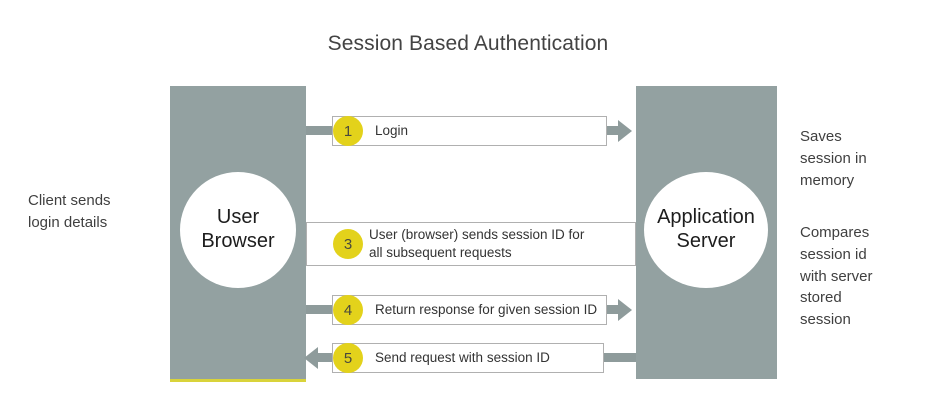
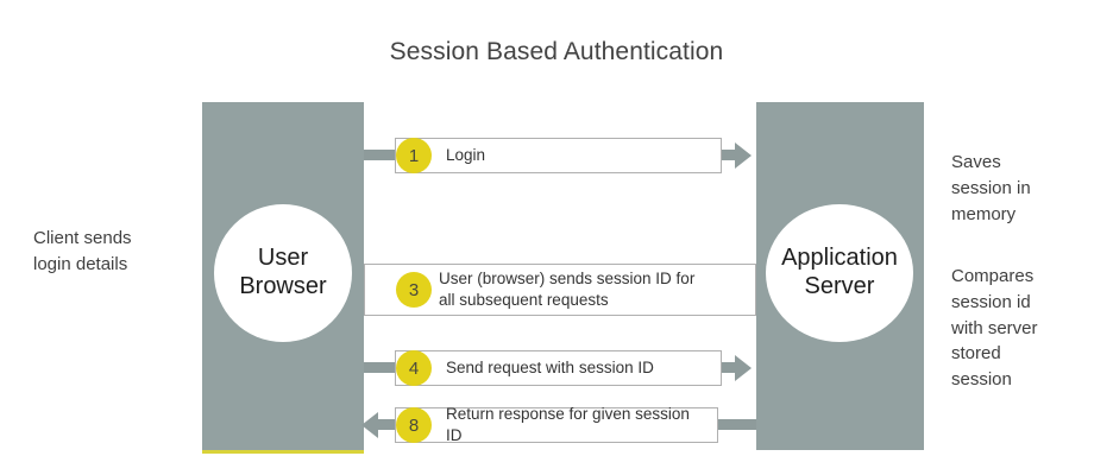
  Session Based Authentication
  User Browser
  Application Server
  Login
  1
  User (browser) sends session ID for
  all subsequent requests
  3
- Return response for given session ID
+ Send request with session ID
  4
- Send request with session ID
+ Return response for given session ID
- 5
+ 8
  Client sends
  login details
  Saves
  session in
  memory
  Compares
  session id
  with server
  stored
  session
